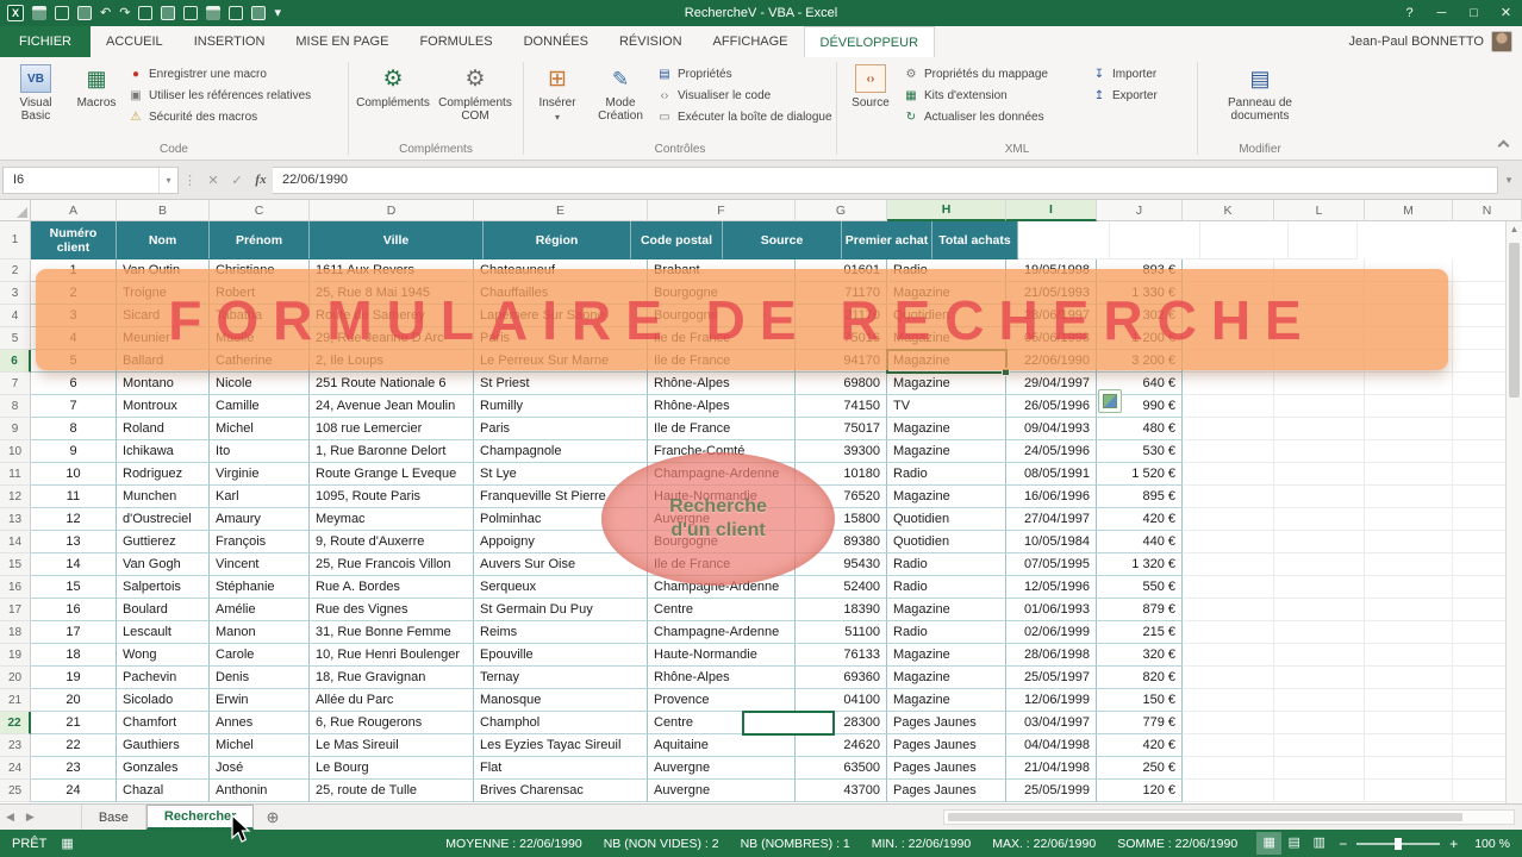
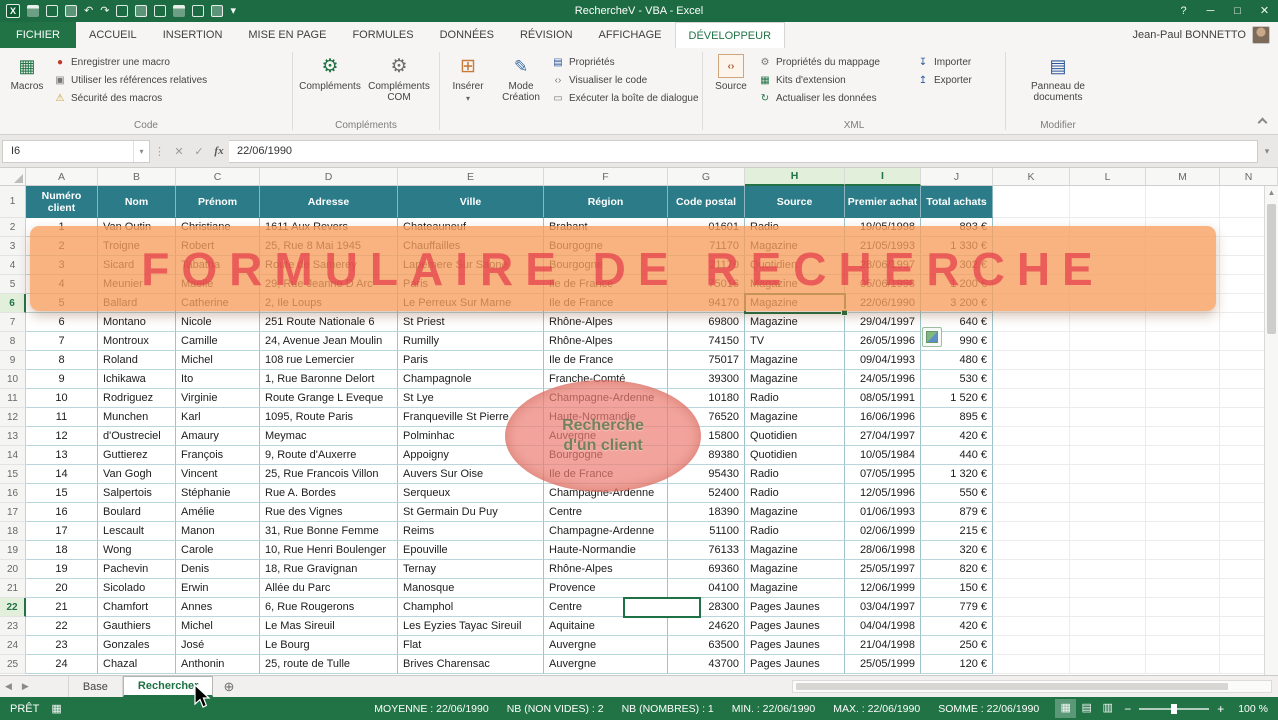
  X
  ↶
  ↷
  ▾
  RechercheV - VBA - Excel
  ?
  ─
  □
  ✕
  FICHIER
  ACCUEIL
  INSERTION
  MISE EN PAGE
  FORMULES
  DONNÉES
  RÉVISION
  AFFICHAGE
  DÉVELOPPEUR
  Jean-Paul BONNETTO
- VB
- Visual Basic
  ▦
  Macros
  ●
  Enregistrer une macro
  ▣
  Utiliser les références relatives
  ⚠
  Sécurité des macros
  Code
  ⚙
  Compléments
  ⚙
  Compléments COM
  Compléments
  ⊞
  Insérer
  ▾
  ✎
  Mode Création
  ▤
  Propriétés
  ‹›
  Visualiser le code
  ▭
  Exécuter la boîte de dialogue
- Contrôles
  ‹›
  Source
  ⚙
  Propriétés du mappage
  ▦
  Kits d'extension
  ↻
  Actualiser les données
  ↧
  Importer
  ↥
  Exporter
  XML
  ▤
  Panneau de documents
  Modifier
  I6
  ▾
  ⋮
  ✕
  ✓
  fx
  22/06/1990
  ▾
  A
  B
  C
  D
  E
  F
  G
  H
  I
  J
  K
  L
  M
  N
  1
  Numéro client
  Nom
  Prénom
+ Adresse
  Ville
  Région
  Code postal
  Source
  Premier achat
  Total achats
  2
  1
  Van Outin
  Christiane
  1611 Aux Revers
  Chateauneuf
  Brabant
  01601
  Radio
  19/05/1998
  893 €
  3
  2
  Troigne
  Robert
  25, Rue 8 Mai 1945
  Chauffailles
  Bourgogne
  71170
  Magazine
  21/05/1993
  1 330 €
  4
  3
  Sicard
  Tabatha
  Route de Samerey
  Lapemere Sur Saone
  Bourgogne
  21170
  Quotidien
  28/06/1997
  302 €
  5
  4
  Meunier
  Maelle
  29, Rue Jeanne D Arc
  Paris
  Ile de France
  75016
  Magazine
  05/06/1998
  1 200 €
  6
  5
  Ballard
  Catherine
  2, Ile Loups
  Le Perreux Sur Marne
  Ile de France
  94170
  22/06/1990
  3 200 €
  7
  6
  Montano
  Nicole
  251 Route Nationale 6
  St Priest
  Rhône-Alpes
  69800
  Magazine
  29/04/1997
  640 €
  8
  7
  Montroux
  Camille
  24, Avenue Jean Moulin
  Rumilly
  Rhône-Alpes
  74150
  TV
  26/05/1996
  990 €
  9
  8
  Roland
  Michel
  108 rue Lemercier
  Paris
  Ile de France
  75017
  Magazine
  09/04/1993
  480 €
  10
  9
  Ichikawa
  Ito
  1, Rue Baronne Delort
  Champagnole
  Franche-Comté
  39300
  Magazine
  24/05/1996
  530 €
  11
  10
  Rodriguez
  Virginie
  Route Grange L Eveque
  St Lye
  Champagne-Ardenne
  10180
  Radio
  08/05/1991
  1 520 €
  12
  11
  Munchen
  Karl
  1095, Route Paris
  Franqueville St Pierre
  Haute-Normandie
  76520
  Magazine
  16/06/1996
  895 €
  13
  12
  d'Oustreciel
  Amaury
  Meymac
  Polminhac
  Auvergne
  15800
  Quotidien
  27/04/1997
  420 €
  14
  13
  Guttierez
  François
  9, Route d'Auxerre
  Appoigny
  Bourgogne
  89380
  Quotidien
  10/05/1984
  440 €
  15
  14
  Van Gogh
  Vincent
  25, Rue Francois Villon
  Auvers Sur Oise
  Ile de France
  95430
  Radio
  07/05/1995
  1 320 €
  16
  15
  Salpertois
  Stéphanie
  Rue A. Bordes
  Serqueux
  Champagne-Ardenne
  52400
  Radio
  12/05/1996
  550 €
  17
  16
  Boulard
  Amélie
  Rue des Vignes
  St Germain Du Puy
  Centre
  18390
  Magazine
  01/06/1993
  879 €
  18
  17
  Lescault
  Manon
  31, Rue Bonne Femme
  Reims
  Champagne-Ardenne
  51100
  Radio
  02/06/1999
  215 €
  19
  18
  Wong
  Carole
  10, Rue Henri Boulenger
  Epouville
  Haute-Normandie
  76133
  Magazine
  28/06/1998
  320 €
  20
  19
  Pachevin
  Denis
  18, Rue Gravignan
  Ternay
  Rhône-Alpes
  69360
  Magazine
  25/05/1997
  820 €
  21
  20
  Sicolado
  Erwin
  Allée du Parc
  Manosque
  Provence
  04100
  Magazine
  12/06/1999
  150 €
  22
  21
  Chamfort
  Annes
  6, Rue Rougerons
  Champhol
  Centre
  28300
  Pages Jaunes
  03/04/1997
  779 €
  23
  22
  Gauthiers
  Michel
  Le Mas Sireuil
  Les Eyzies Tayac Sireuil
  Aquitaine
  24620
  Pages Jaunes
  04/04/1998
  420 €
  24
  23
  Gonzales
  José
  Le Bourg
  Flat
  Auvergne
  63500
  Pages Jaunes
  21/04/1998
  250 €
  25
  24
  Chazal
  Anthonin
  25, route de Tulle
  Brives Charensac
  Auvergne
  43700
  Pages Jaunes
  25/05/1999
  120 €
  FORMULAIRE DE RECHERCHE
  Recherche
  d'un client
  ▲
  ◀
  ▶
  Base
  Recherche
  ⊕
  PRÊT
  ▦
  MOYENNE : 22/06/1990
  NB (NON VIDES) : 2
  NB (NOMBRES) : 1
  MIN. : 22/06/1990
  MAX. : 22/06/1990
  SOMME : 22/06/1990
  ▦
  ▤
  ▥
  −
  +
  100 %
